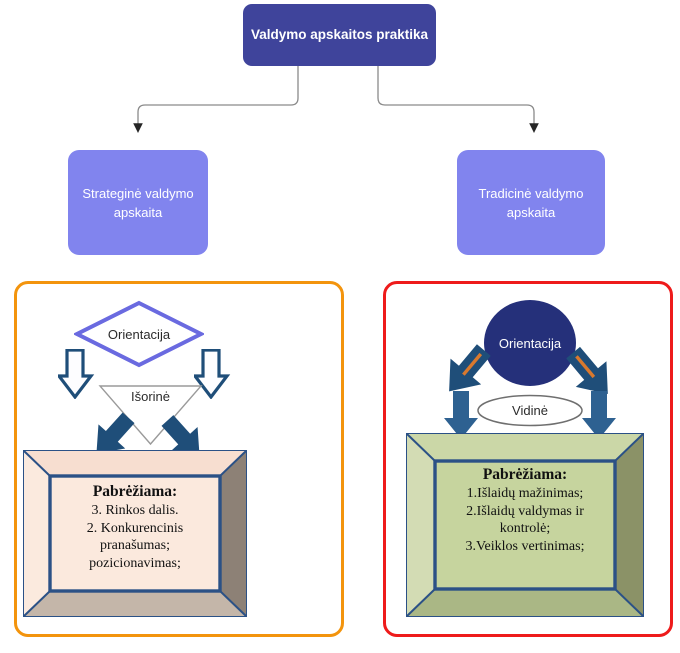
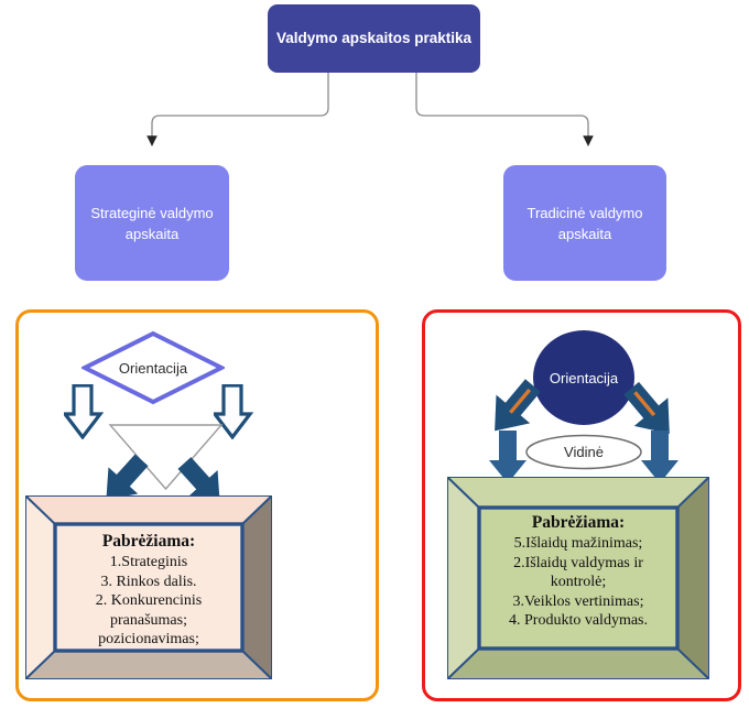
  Valdymo apskaitos praktika
  Strateginė valdymo apskaita
  Tradicinė valdymo apskaita
  Orientacija
- Išorinė
  Pabrėžiama:
+ 1.Strateginis
  3. Rinkos dalis.
  2. Konkurencinis
  pranašumas;
  pozicionavimas;
  Orientacija
  Vidinė
  Pabrėžiama:
- 1.Išlaidų mažinimas;
+ 5.Išlaidų mažinimas;
  2.Išlaidų valdymas ir
  kontrolė;
  3.Veiklos vertinimas;
+ 4. Produkto valdymas.
